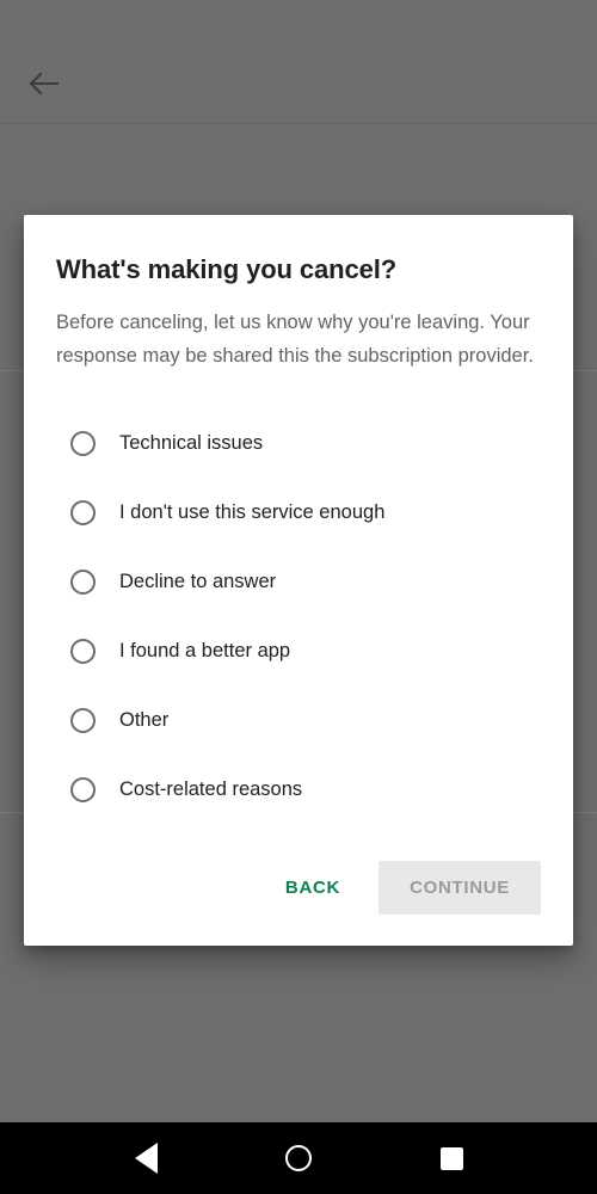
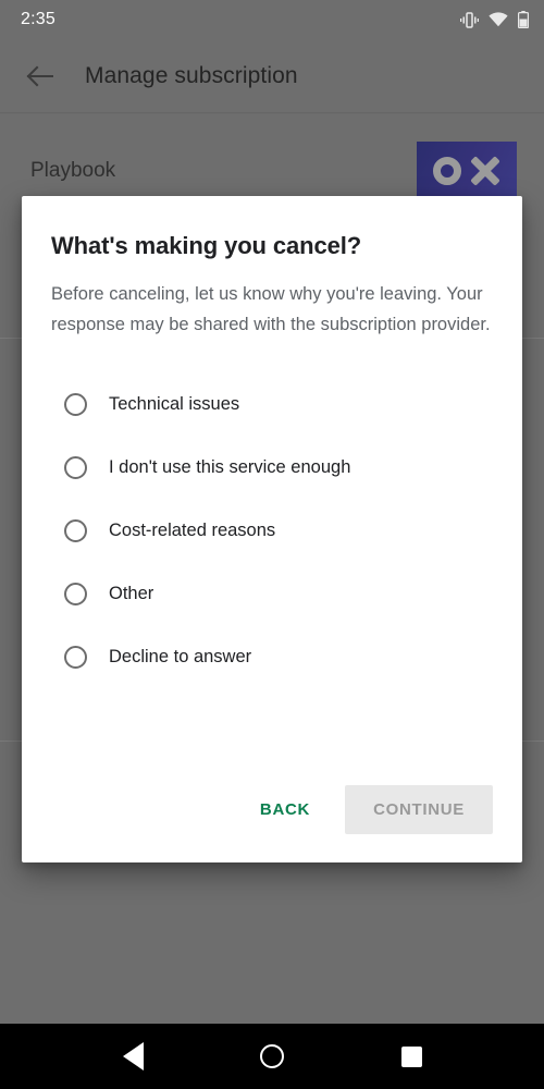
+ 2:35
+ Manage subscription
+ Playbook
  What's making you cancel?
- Before canceling, let us know why you're leaving. Your response may be shared this the subscription provider.
+ Before canceling, let us know why you're leaving. Your response may be shared with the subscription provider.
  Technical issues
  I don't use this service enough
- Decline to answer
+ Cost-related reasons
- I found a better app
  Other
- Cost-related reasons
+ Decline to answer
  BACK
  CONTINUE
